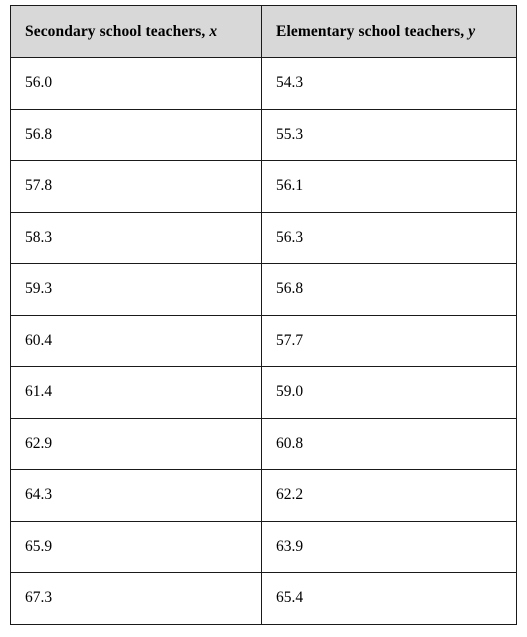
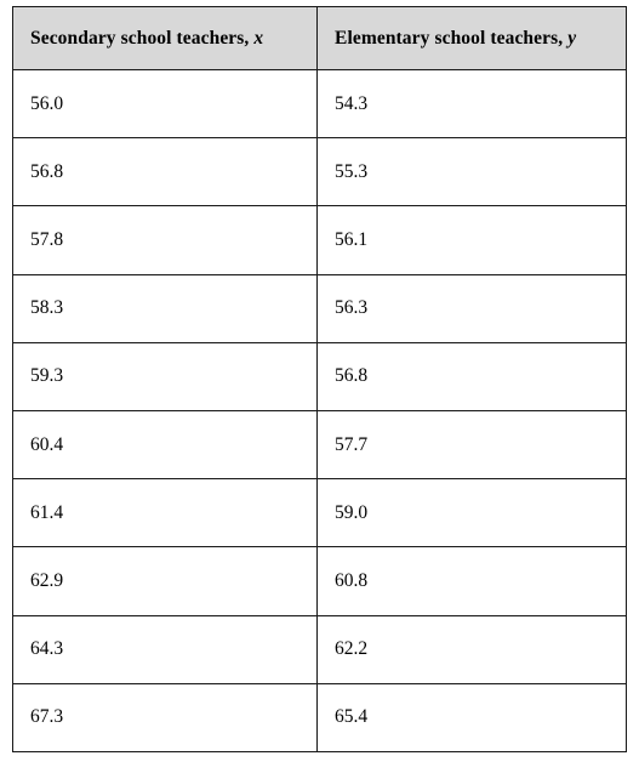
  Secondary school teachers, x	Elementary school teachers, y
  56.0	54.3
  56.8	55.3
  57.8	56.1
  58.3	56.3
  59.3	56.8
  60.4	57.7
  61.4	59.0
  62.9	60.8
  64.3	62.2
- 65.9	63.9
  67.3	65.4
